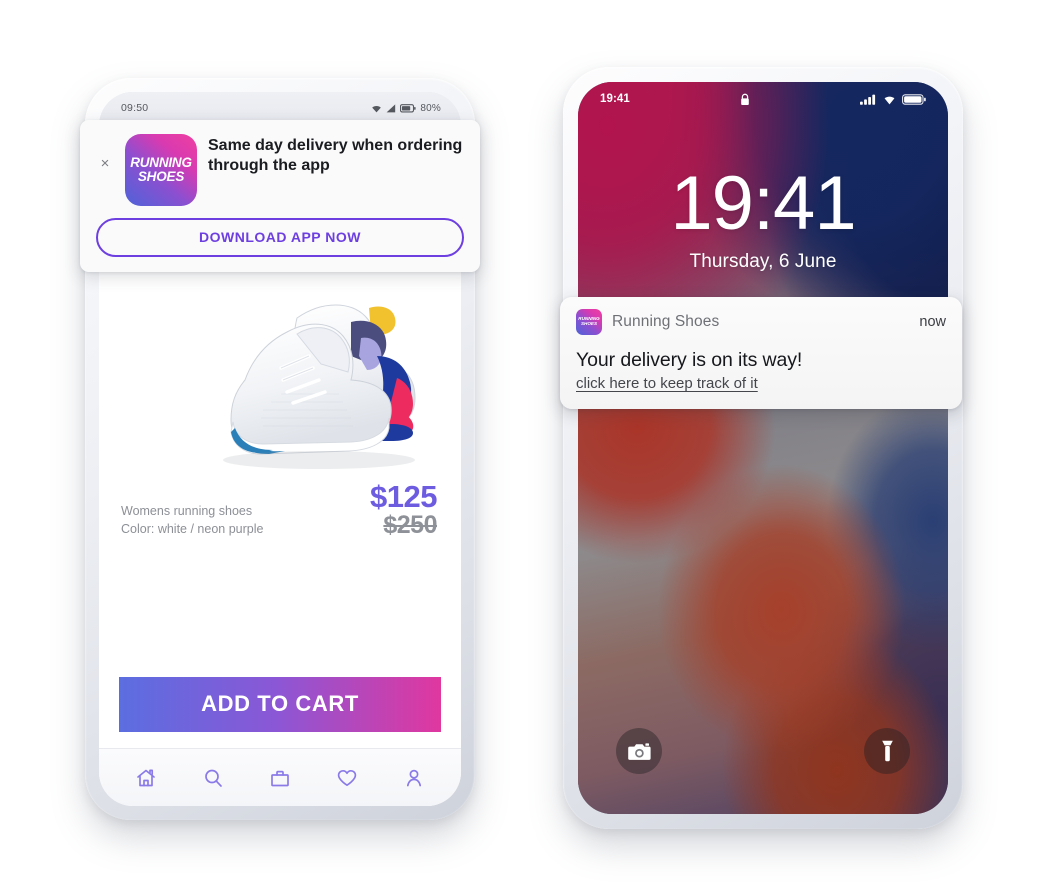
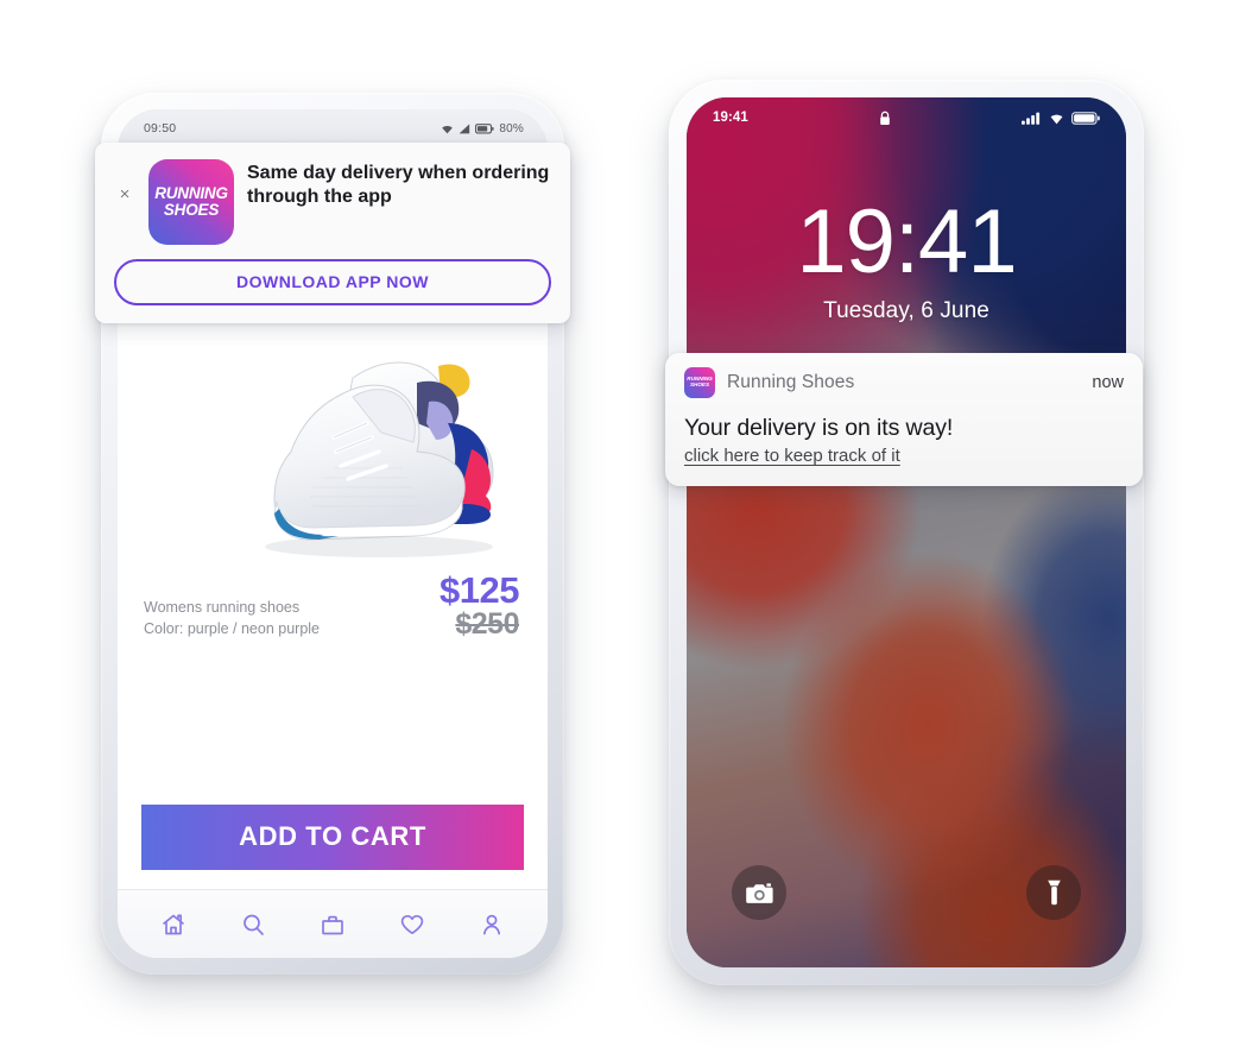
  09:50
  80%
  Womens running shoes
- Color: white / neon purple
+ Color: purple / neon purple
  $125
  $250
  ADD TO CART
  ×
  RUNNING
  SHOES
  Same day delivery when ordering through the app
  DOWNLOAD APP NOW
  19:41
  19:41
- Thursday, 6 June
+ Tuesday, 6 June
  Running Shoes
  now
  Your delivery is on its way!
  click here to keep track of it
